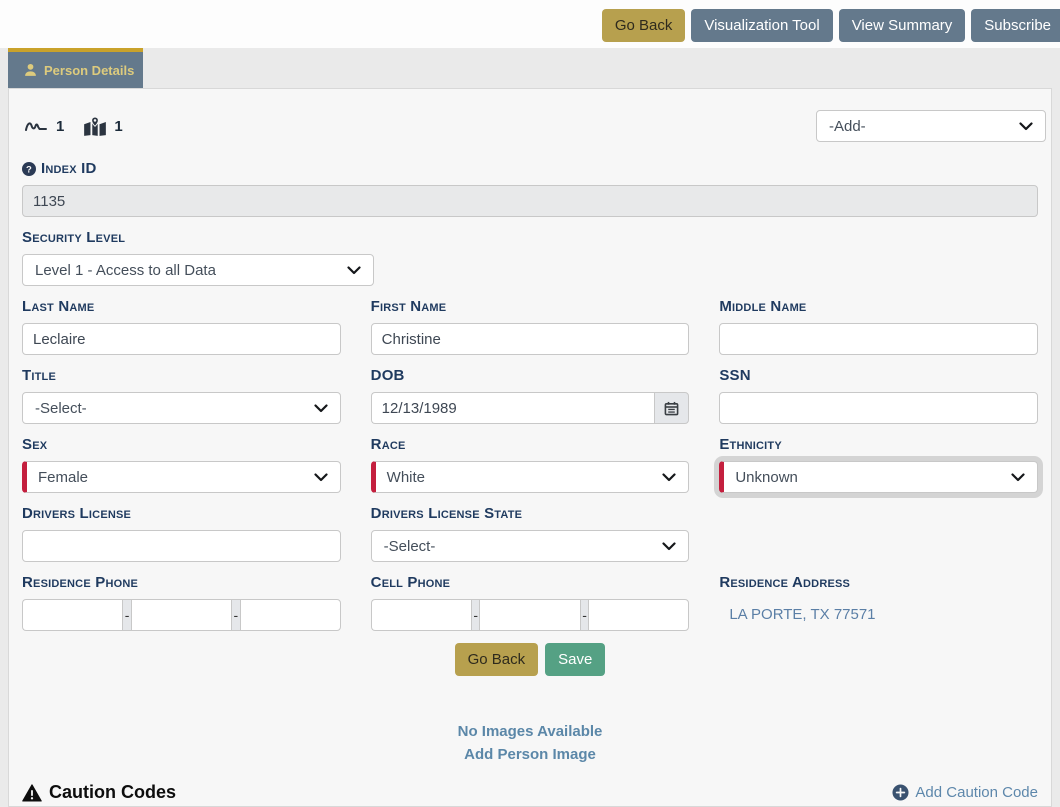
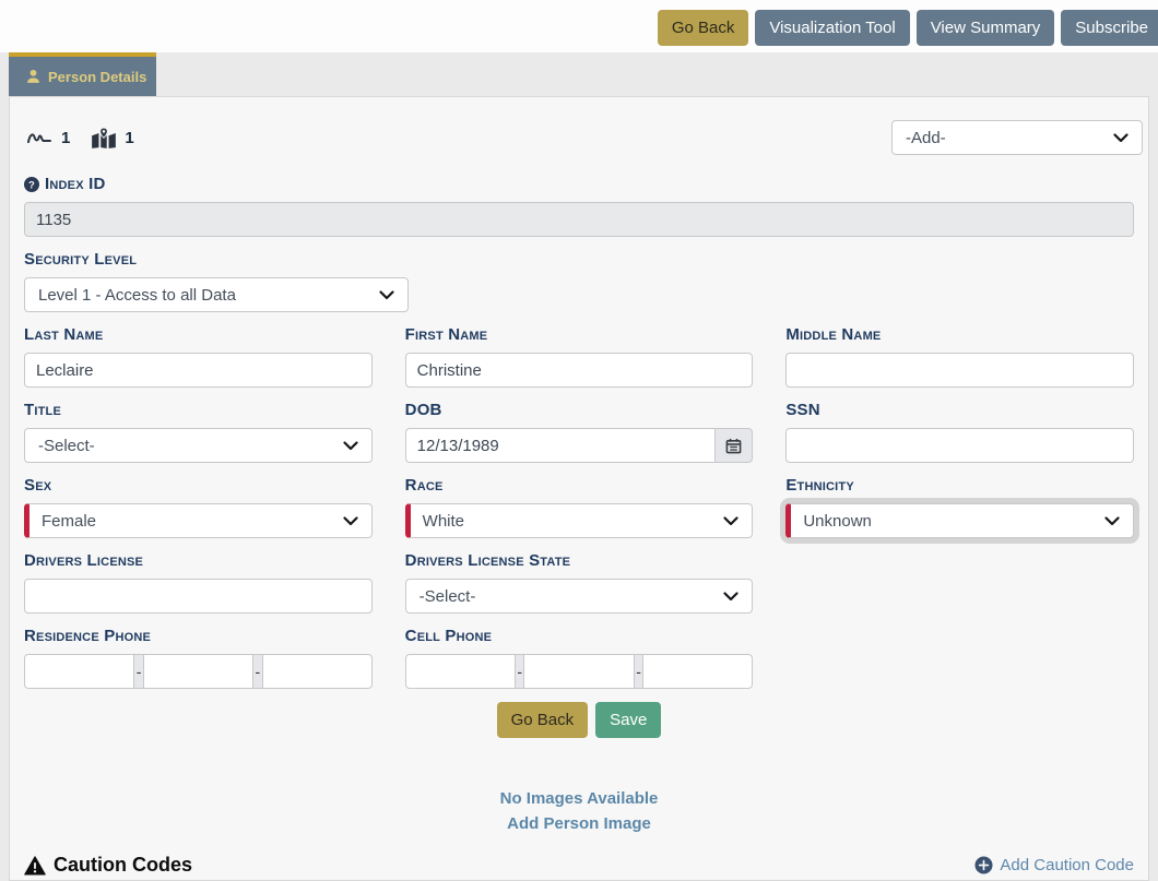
  Go Back
  Visualization Tool
  View Summary
  Subscribe
  Person Details
  1
  1
  -Add-
  ?
  Index ID
  1135
  Security Level
  Level 1 - Access to all Data
  Last Name
  Leclaire
  First Name
  Christine
  Middle Name
  Title
  -Select-
  DOB
  12/13/1989
  SSN
  Sex
  Female
  Race
  White
  Ethnicity
  Unknown
  Drivers License
  Drivers License State
  -Select-
  Residence Phone
  -
  -
  Cell Phone
  -
  -
- Residence Address
- LA PORTE, TX 77571
  Go Back
  Save
  No Images Available
  Add Person Image
  Caution Codes
  Add Caution Code
